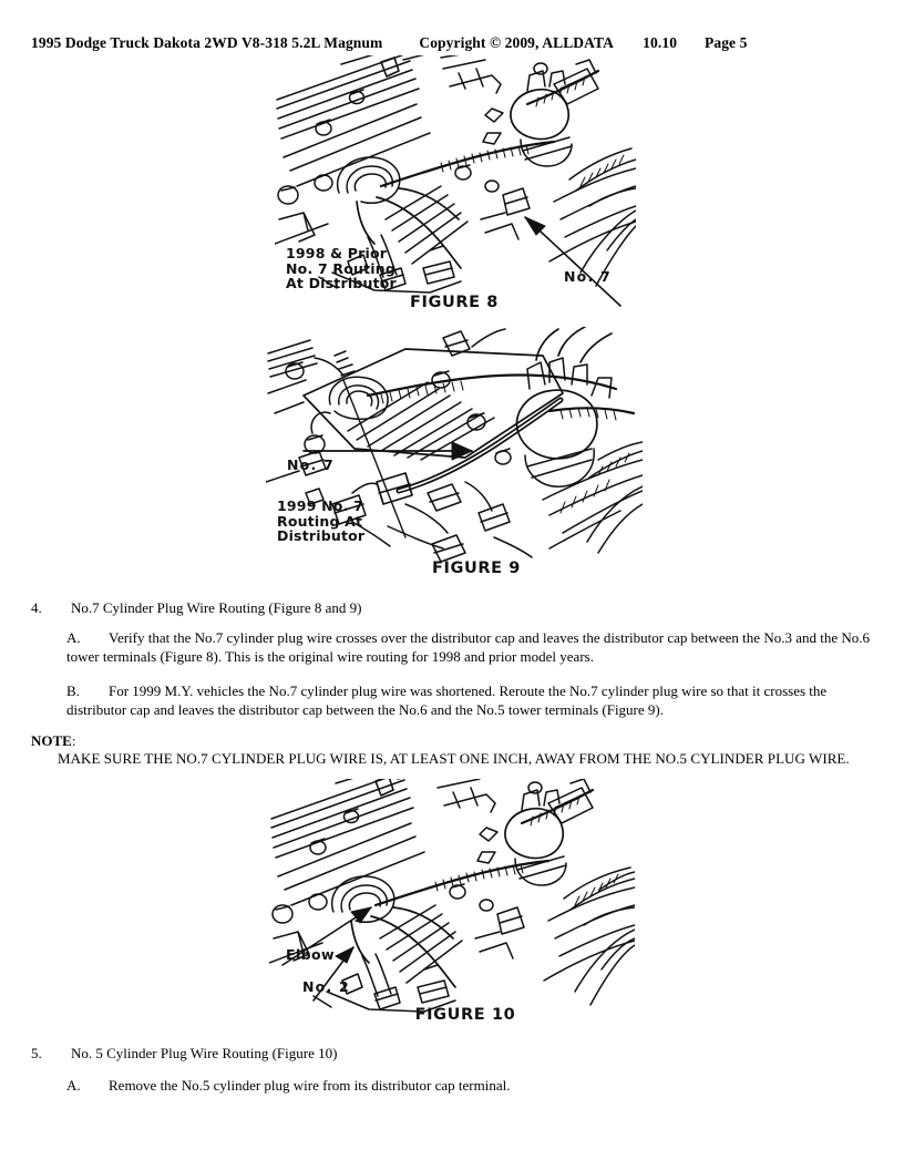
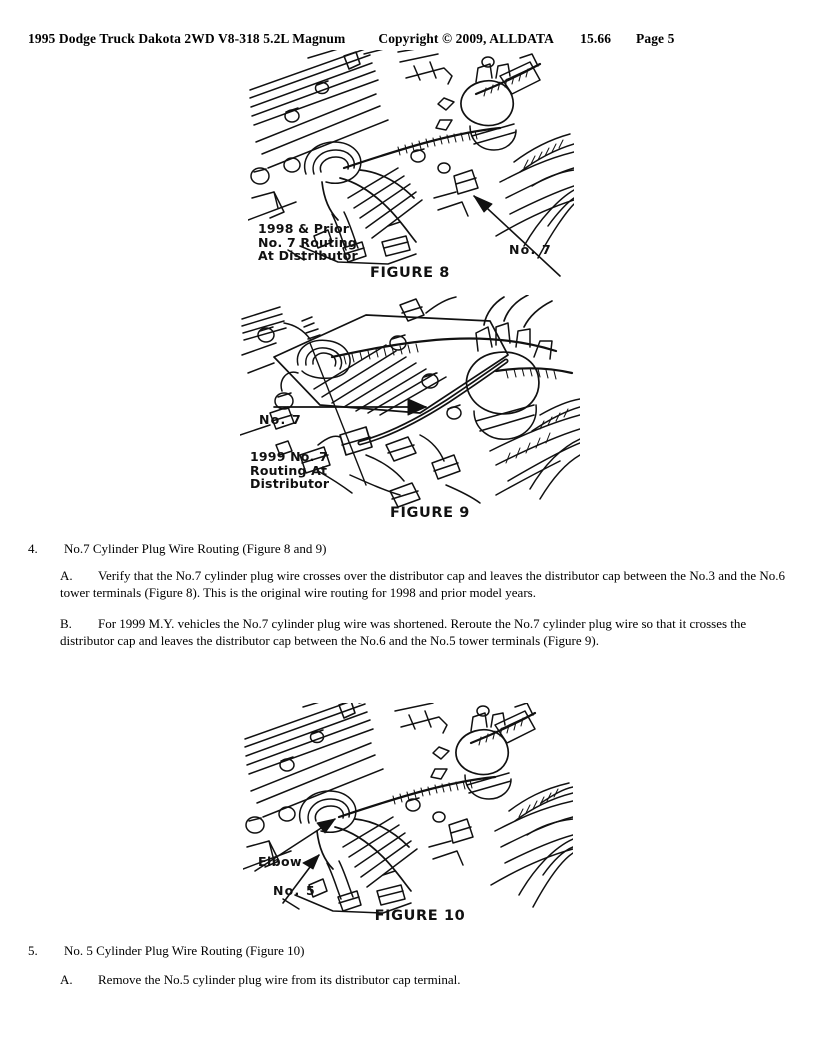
- 1995 Dodge Truck Dakota 2WD V8-318 5.2L Magnum Copyright © 2009, ALLDATA 10.10 Page 5
+ 1995 Dodge Truck Dakota 2WD V8-318 5.2L Magnum Copyright © 2009, ALLDATA 15.66 Page 5
  1998 & Prior
  No. 7 Routing
  At Distributor
  No. 7
  FIGURE 8
  No. 7
  1999 No. 7
  Routing At
  Distributor
  FIGURE 9
  Elbow
- No. 2
+ No. 5
  FIGURE 10
  4.
  No.7 Cylinder Plug Wire Routing (Figure 8 and 9)
  A.
  Verify that the No.7 cylinder plug wire crosses over the distributor cap and leaves the distributor cap between the No.3 and the No.6 tower terminals (Figure 8). This is the original wire routing for 1998 and prior model years.
  B.
  For 1999 M.Y. vehicles the No.7 cylinder plug wire was shortened. Reroute the No.7 cylinder plug wire so that it crosses the distributor cap and leaves the distributor cap between the No.6 and the No.5 tower terminals (Figure 9).
- NOTE:
- MAKE SURE THE NO.7 CYLINDER PLUG WIRE IS, AT LEAST ONE INCH, AWAY FROM THE NO.5 CYLINDER PLUG WIRE.
  5.
  No. 5 Cylinder Plug Wire Routing (Figure 10)
  A.
  Remove the No.5 cylinder plug wire from its distributor cap terminal.
